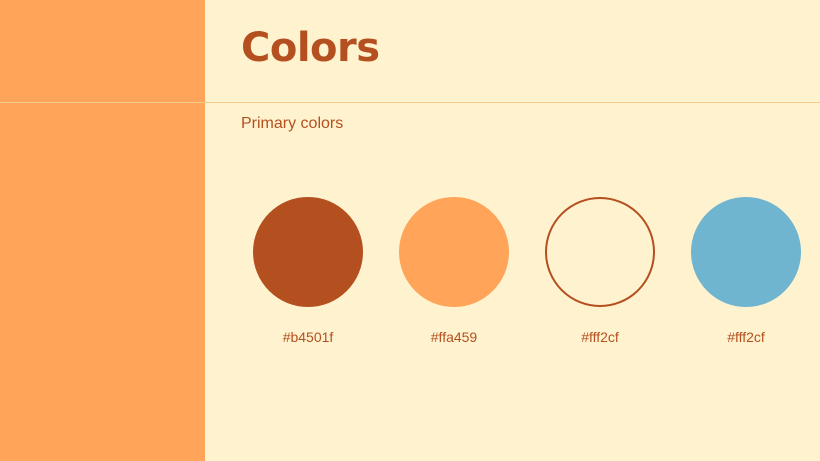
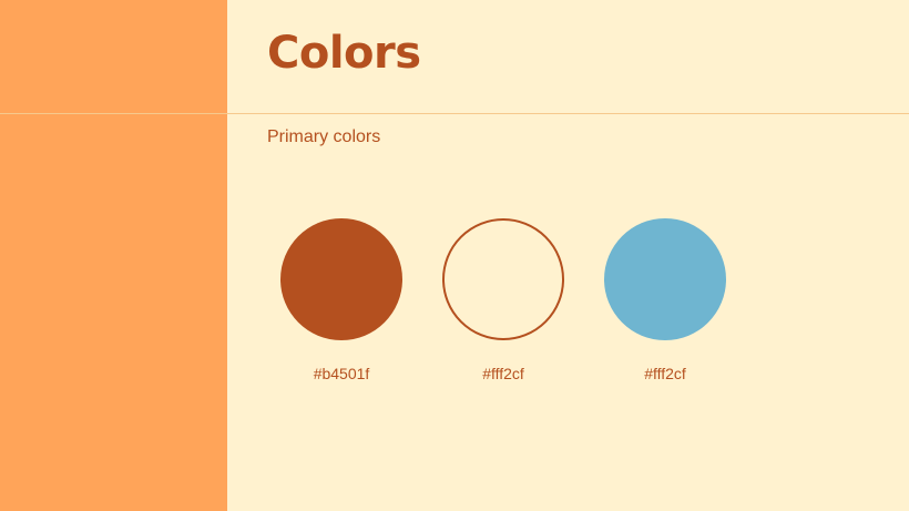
  Colors
  Primary colors
  #b4501f
- #ffa459
  #fff2cf
  #fff2cf
